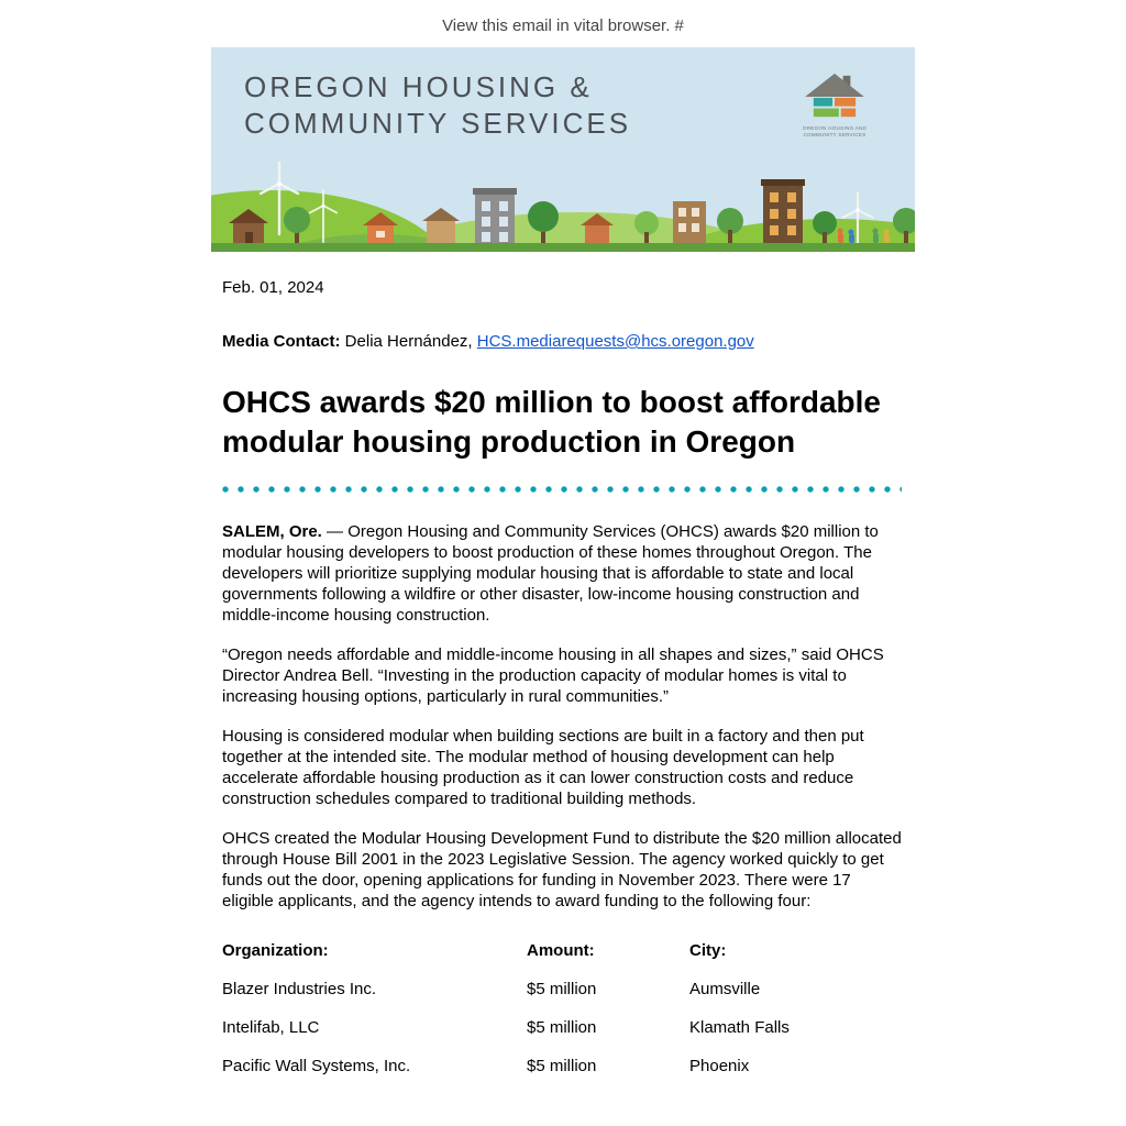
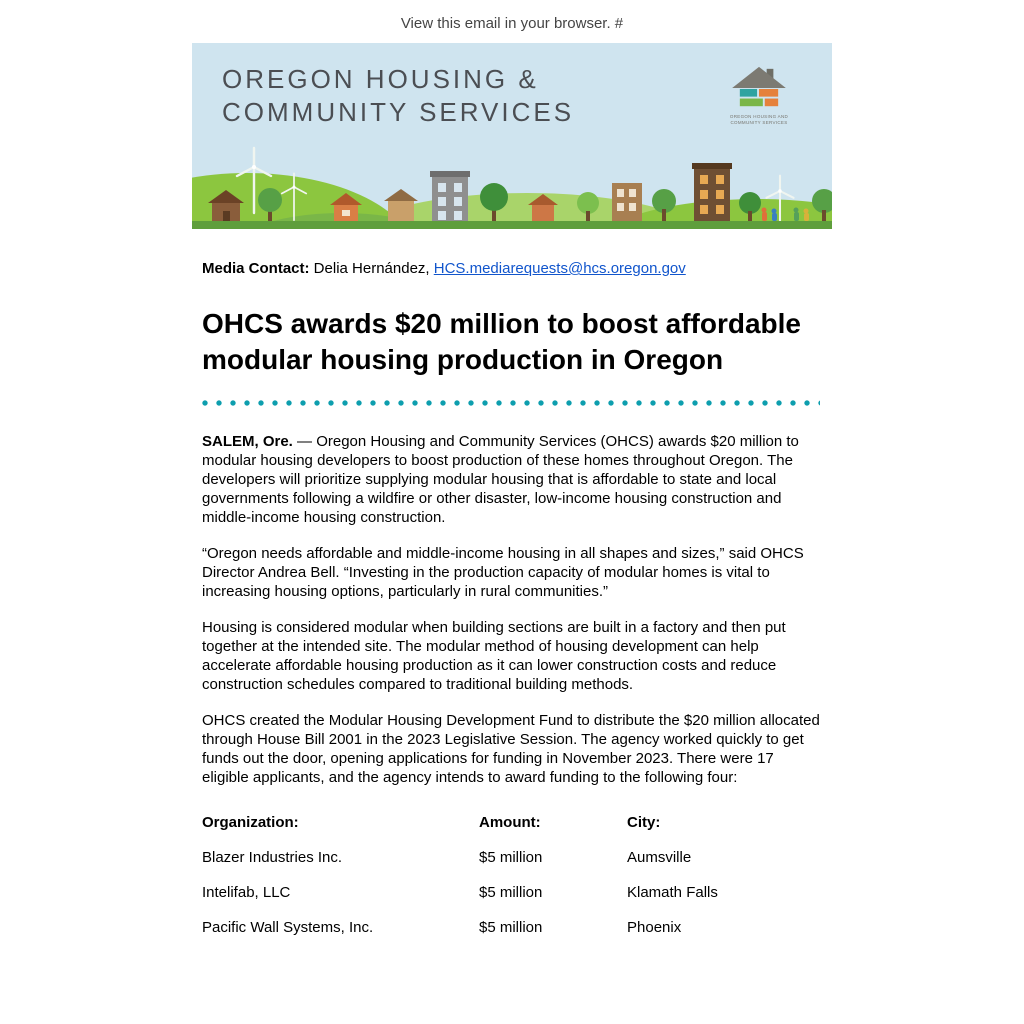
- View this email in vital browser. #
+ View this email in your browser. #
  OREGON HOUSING &
  COMMUNITY SERVICES
- Feb. 01, 2024
  Media Contact: Delia Hernández, HCS.mediarequests@hcs.oregon.gov
  OHCS awards $20 million to boost affordable modular housing production in Oregon
  SALEM, Ore. — Oregon Housing and Community Services (OHCS) awards $20 million to modular housing developers to boost production of these homes throughout Oregon. The developers will prioritize supplying modular housing that is affordable to state and local governments following a wildfire or other disaster, low-income housing construction and middle-income housing construction.
  “Oregon needs affordable and middle-income housing in all shapes and sizes,” said OHCS Director Andrea Bell. “Investing in the production capacity of modular homes is vital to increasing housing options, particularly in rural communities.”
  Housing is considered modular when building sections are built in a factory and then put together at the intended site. The modular method of housing development can help accelerate affordable housing production as it can lower construction costs and reduce construction schedules compared to traditional building methods.
  OHCS created the Modular Housing Development Fund to distribute the $20 million allocated through House Bill 2001 in the 2023 Legislative Session. The agency worked quickly to get funds out the door, opening applications for funding in November 2023. There were 17 eligible applicants, and the agency intends to award funding to the following four:
  Organization:	Amount:	City:
  Blazer Industries Inc.	$5 million	Aumsville
  Intelifab, LLC	$5 million	Klamath Falls
  Pacific Wall Systems, Inc.	$5 million	Phoenix
